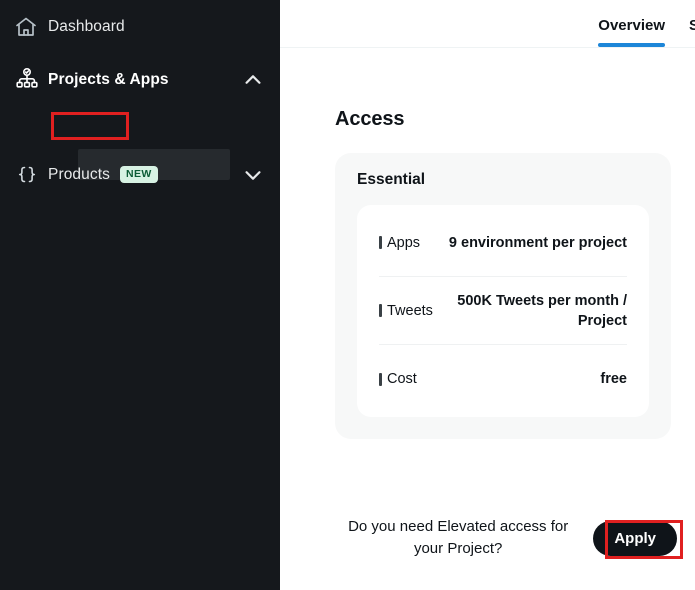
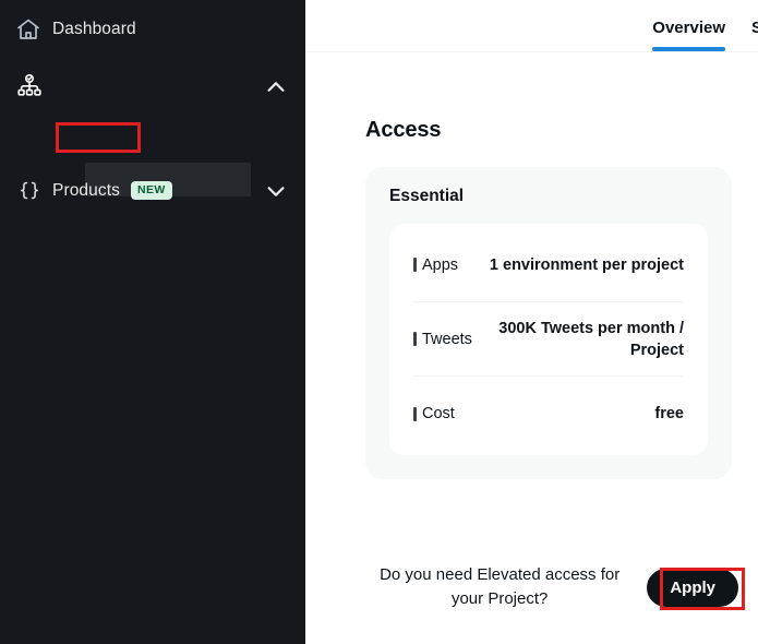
  Dashboard
- Projects & Apps
  Products
  NEW
  Overview
  S
  Access
  Essential
  Apps
- 9 environment per project
+ 1 environment per project
  Tweets
- 500K Tweets per month / Project
+ 300K Tweets per month / Project
  Cost
  free
  Do you need Elevated access for your Project?
  Apply
